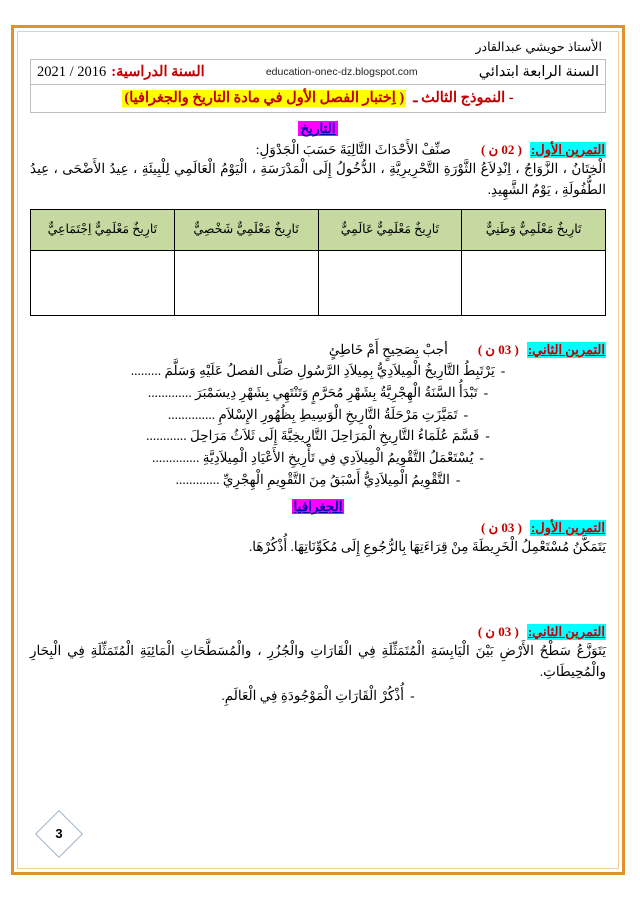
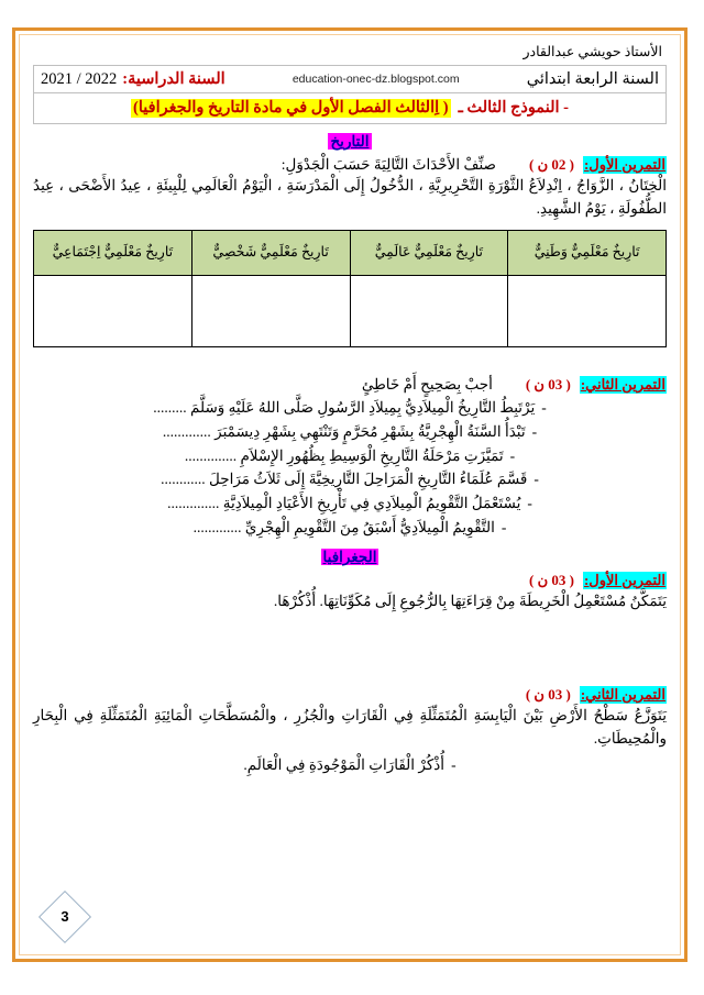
  الأستاذ حويشي عبدالقادر
  السنة الرابعة ابتدائي
  education-onec-dz.blogspot.com
  السنة الدراسية:
- 2021 / 2016
+ 2021 / 2022
  - النموذج الثالث ـ
- ( اِختبار الفصل الأول في مادة التاريخ والجغرافيا)
+ ( اِالثالث الفصل الأول في مادة التاريخ والجغرافيا)
  التاريخ
  التمرين الأول:
  ( 02 ن )
  صنِّفْ الأَحْدَاثَ التَّالِيَةَ حَسَبَ الْجَدْوَلِ:
  الْخِتَانُ ، الزَّوَاجُ ، اِنْدِلاَعُ الثَّوْرَةِ التَّحْرِيرِيَّةِ ، الدُّخُولُ إِلَى الْمَدْرَسَةِ ، الْيَوْمُ الْعَالَمِي لِلْبِيئَةِ ، عِيدُ الأَضْحَى ، عِيدُ الطُّفُولَةِ ، يَوْمُ الشَّهِيدِ.
  تَارِيخٌ مَعْلَمِيٌّ وَطَنِيٌّ	تَارِيخٌ مَعْلَمِيٌّ عَالَمِيٌّ	تَارِيخٌ مَعْلَمِيٌّ شَخْصِيٌّ	تَارِيخٌ مَعْلَمِيٌّ اِجْتَمَاعِيٌّ
  التمرين الثاني:
  ( 03 ن )
  أجبْ بِصَحِيحٍ أَمْ خَاطِئٍ
- -يَرْتَبِطُ التَّارِيخُ الْمِيلاَدِيُّ بِمِيلاَدِ الرَّسُولِ صَلَّى الفصلُ عَلَيْهِ وَسَلَّمَ .........
+ -يَرْتَبِطُ التَّارِيخُ الْمِيلاَدِيُّ بِمِيلاَدِ الرَّسُولِ صَلَّى اللهُ عَلَيْهِ وَسَلَّمَ .........
  -تَبْدَأُ السَّنَةُ الْهِجْرِيَّةُ بِشَهْرِ مُحَرَّمٍ وَتَنْتَهِي بِشَهْرِ دِيسَمْبَرَ .............
  -تَمَيَّزَتِ مَرْحَلَةُ التَّارِيخِ الْوَسِيطِ بِظُهُورِ الإِسْلاَمِ ..............
  -قَسَّمَ عُلَمَاءُ التَّارِيخِ الْمَرَاحِلَ التَّارِيخِيَّةَ إِلَى ثَلاَثُ مَرَاحِلَ ............
  -يُسْتَعْمَلُ التَّقْوِيمُ الْمِيلاَدِي فِي تَأْرِيخِ الأَعْيَادِ الْمِيلاَدِيَّةِ ..............
  -التَّقْوِيمُ الْمِيلاَدِيُّ أَسْبَقُ مِنَ التَّقْوِيمِ الْهِجْرِيِّ .............
  الجغرافيا
  التمرين الأول:
  ( 03 ن )
  يَتَمَكَّنُ مُسْتَعْمِلُ الْخَرِيطَةَ مِنْ قِرَاءَتِهَا بِالرُّجُوعِ إِلَى مُكَوِّنَاتِهَا. أُذْكُرْهَا.
  التمرين الثاني:
  ( 03 ن )
  يَتَوَزَّعُ سَطْحُ الأَرْضِ بَيْنَ الْيَابِسَةِ الْمُتَمَثِّلَةِ فِي الْقَارَاتِ والْجُزُرِ ، والْمُسَطَّحَاتِ الْمَائِيَةِ الْمُتَمَثِّلَةِ فِي الْبِحَارِ والْمُحِيطَاتِ.
  -أُذْكُرْ الْقَارَاتِ الْمَوْجُودَةِ فِي الْعَالَمِ.
